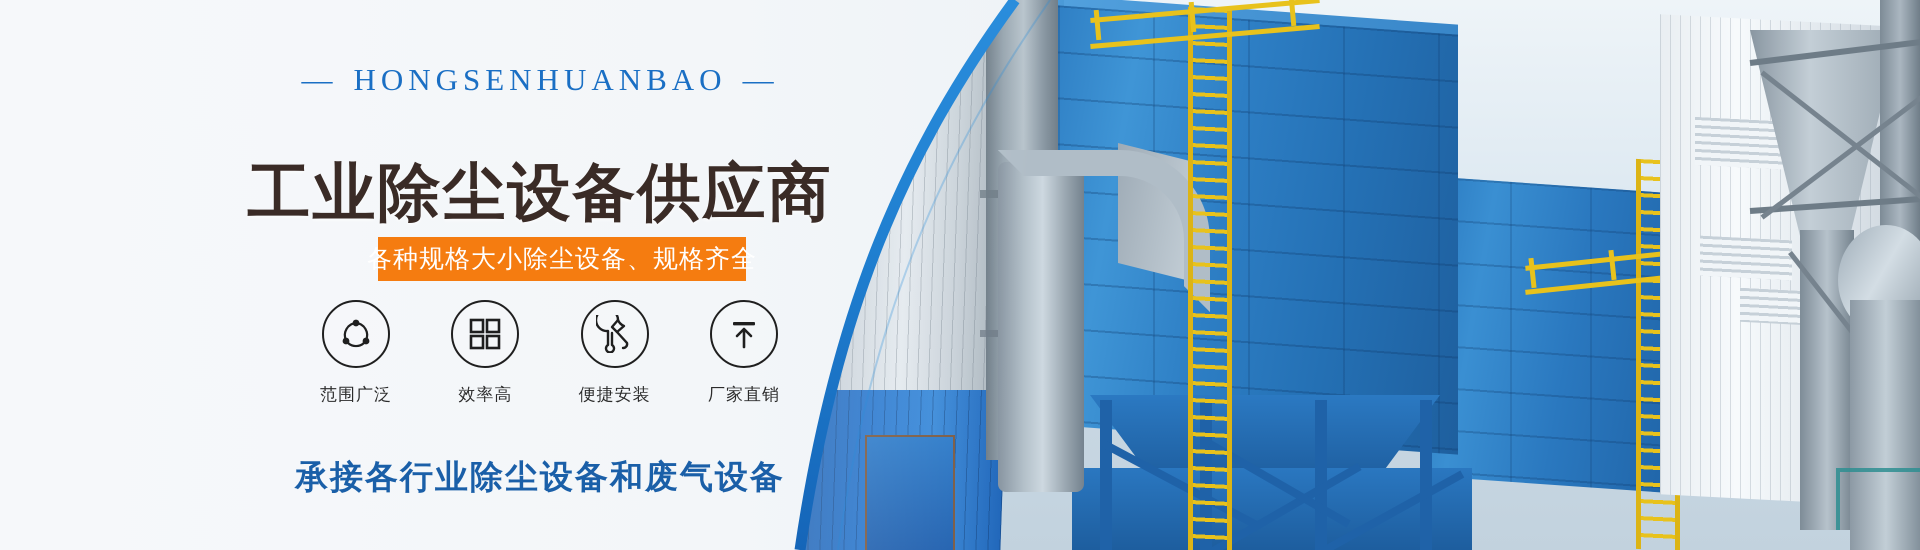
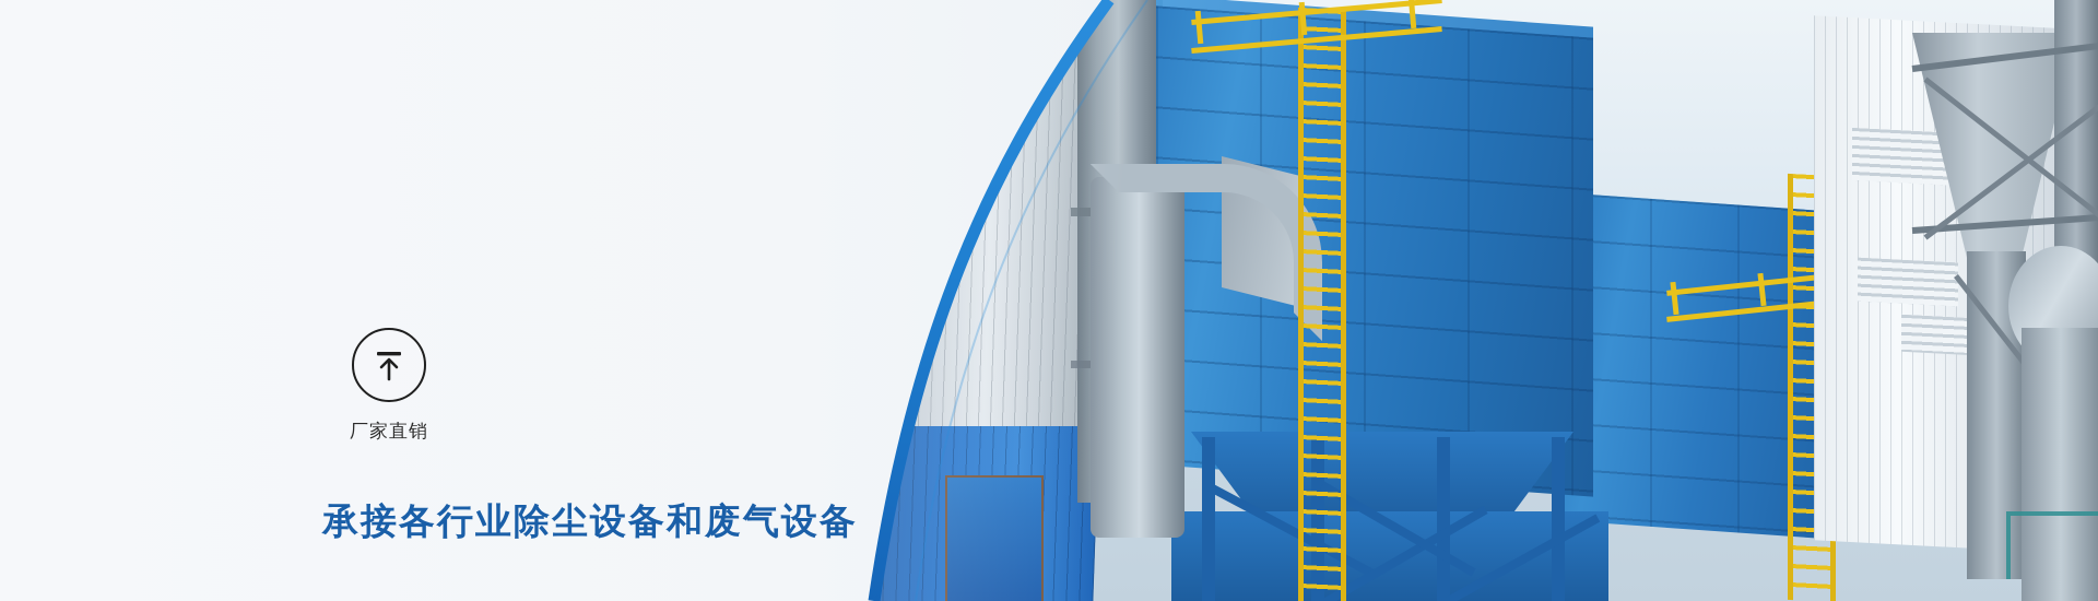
- — HONGSENHUANBAO —
- 工业除尘设备供应商
- 各种规格大小除尘设备、规格齐全
- 范围广泛
- 效率高
- 便捷安装
  厂家直销
  承接各行业除尘设备和废气设备
